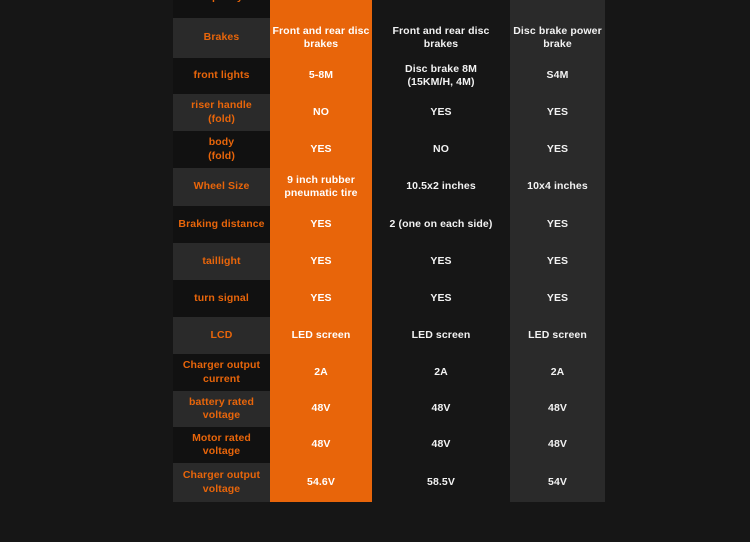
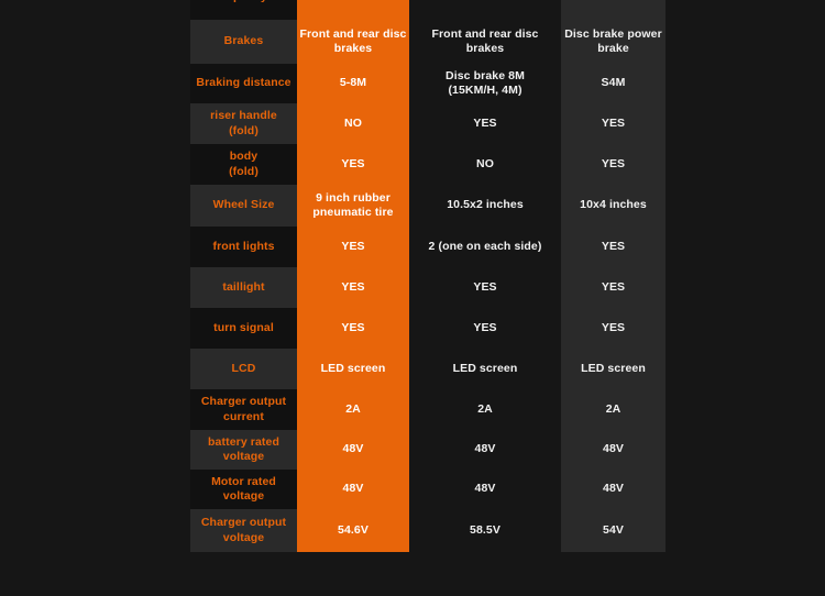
  Brakes	Front and rear disc brakes		Front and rear disc brakes		Disc brake power brake
- front lights	5-8M		Disc brake 8M (15KM/H, 4M)		S4M
+ Braking distance	5-8M		Disc brake 8M (15KM/H, 4M)		S4M
  riser handle(fold)	NO		YES		YES
  body(fold)	YES		NO		YES
  Wheel Size	9 inch rubber pneumatic tire		10.5x2 inches		10x4 inches
- Braking distance	YES		2 (one on each side)		YES
+ front lights	YES		2 (one on each side)		YES
  taillight	YES		YES		YES
  turn signal	YES		YES		YES
  LCD	LED screen		LED screen		LED screen
  Charger outputcurrent	2A		2A		2A
  battery ratedvoltage	48V		48V		48V
  Motor ratedvoltage	48V		48V		48V
  Charger outputvoltage	54.6V		58.5V		54V
